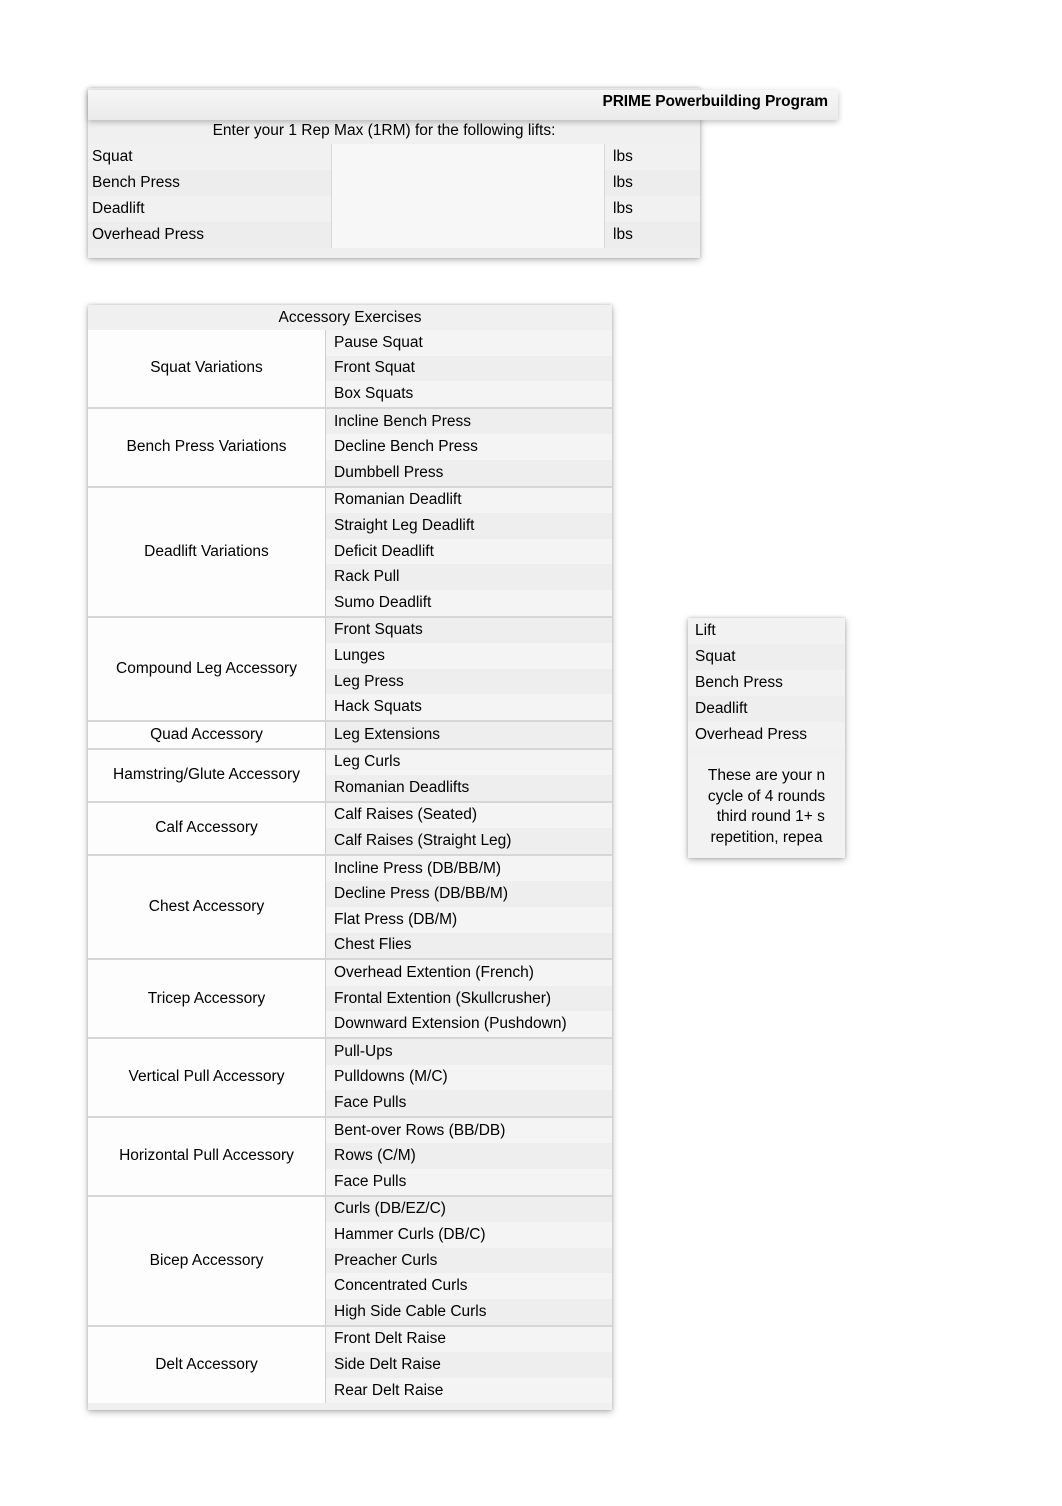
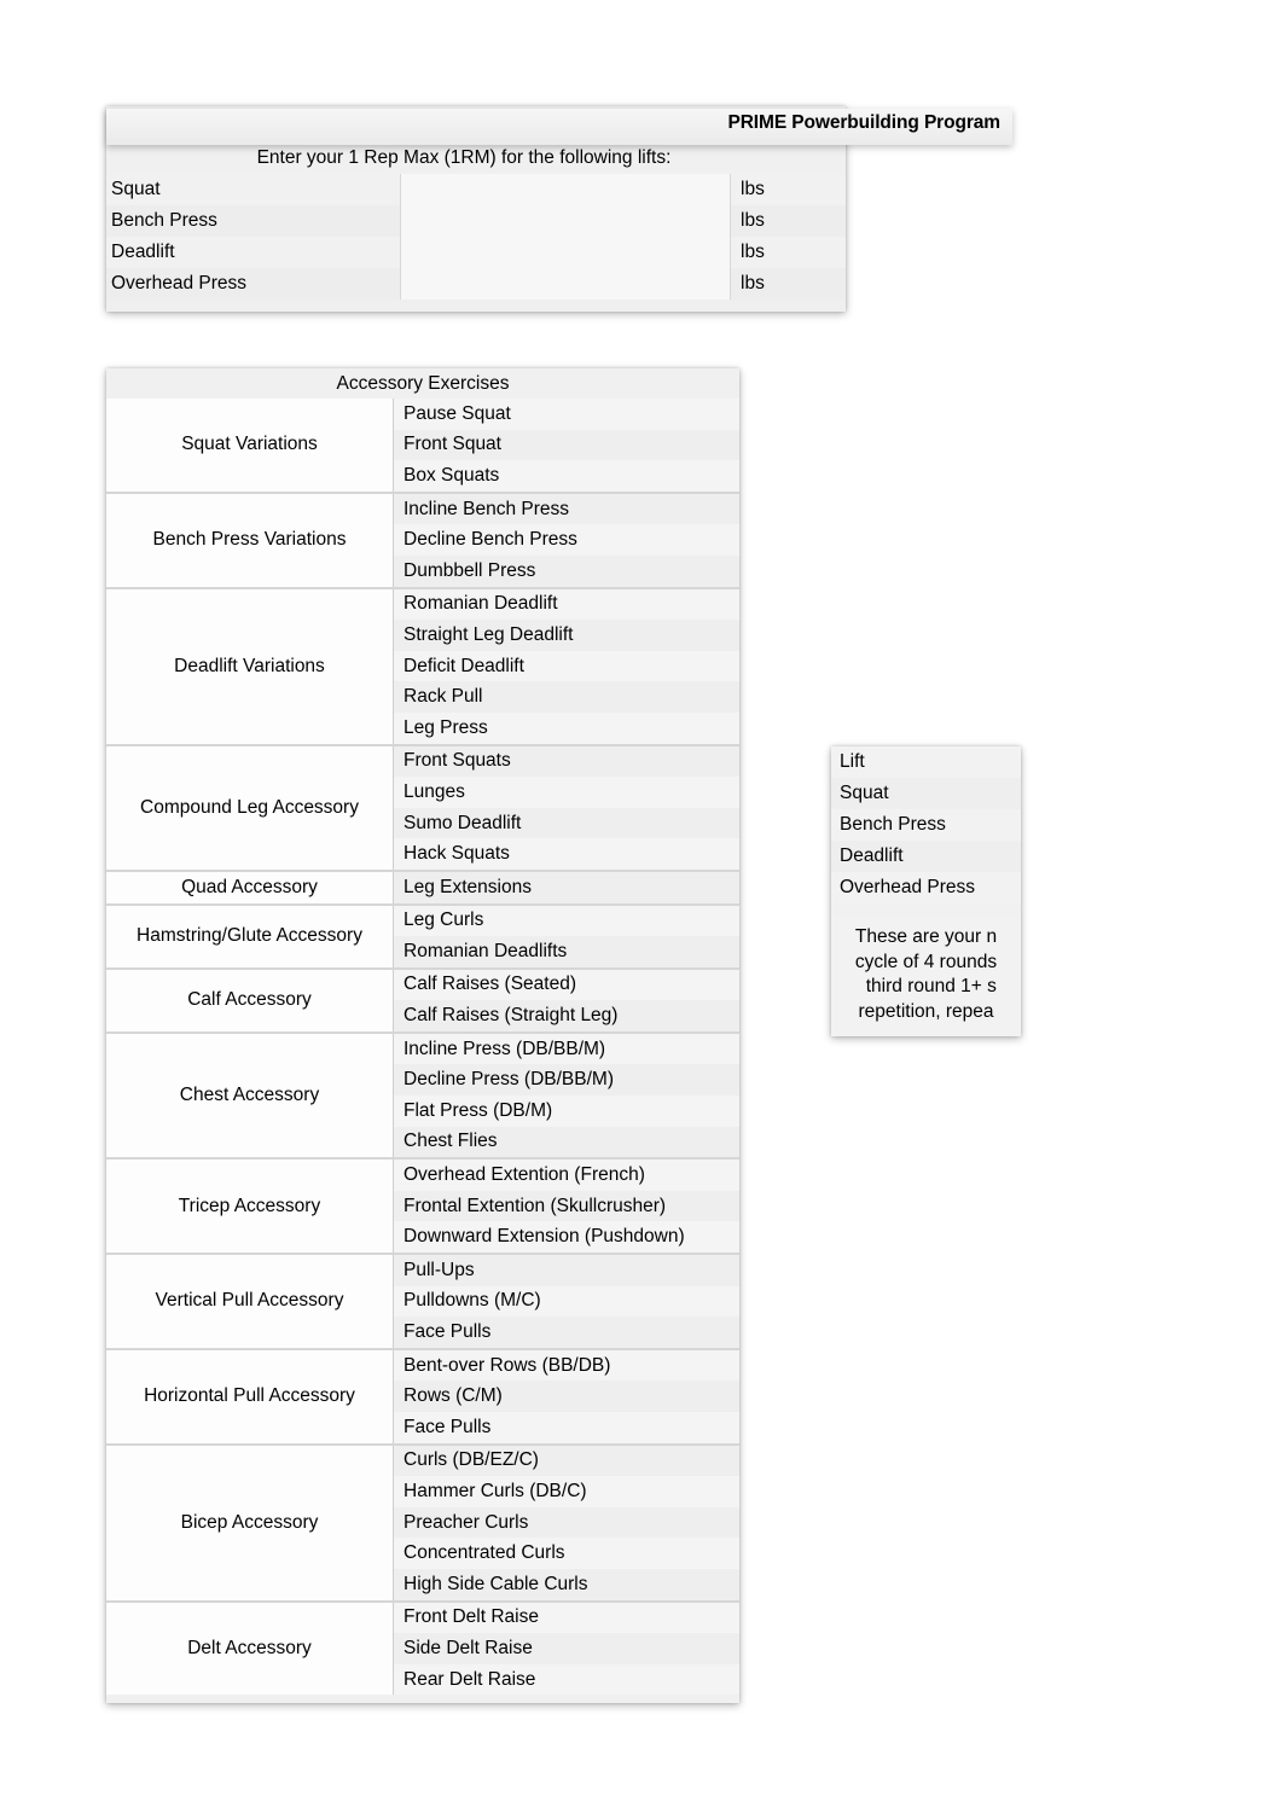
  Enter your 1 Rep Max (1RM) for the following lifts:
  Squat
  lbs
  Bench Press
  lbs
  Deadlift
  lbs
  Overhead Press
  lbs
  PRIME Powerbuilding Program
  Accessory Exercises
  Squat Variations
  Pause Squat
  Front Squat
  Box Squats
  Bench Press Variations
  Incline Bench Press
  Decline Bench Press
  Dumbbell Press
  Deadlift Variations
  Romanian Deadlift
  Straight Leg Deadlift
  Deficit Deadlift
  Rack Pull
- Sumo Deadlift
+ Leg Press
  Compound Leg Accessory
  Front Squats
  Lunges
- Leg Press
+ Sumo Deadlift
  Hack Squats
  Quad Accessory
  Leg Extensions
  Hamstring/Glute Accessory
  Leg Curls
  Romanian Deadlifts
  Calf Accessory
  Calf Raises (Seated)
  Calf Raises (Straight Leg)
  Chest Accessory
  Incline Press (DB/BB/M)
  Decline Press (DB/BB/M)
  Flat Press (DB/M)
  Chest Flies
  Tricep Accessory
  Overhead Extention (French)
  Frontal Extention (Skullcrusher)
  Downward Extension (Pushdown)
  Vertical Pull Accessory
  Pull-Ups
  Pulldowns (M/C)
  Face Pulls
  Horizontal Pull Accessory
  Bent-over Rows (BB/DB)
  Rows (C/M)
  Face Pulls
  Bicep Accessory
  Curls (DB/EZ/C)
  Hammer Curls (DB/C)
  Preacher Curls
  Concentrated Curls
  High Side Cable Curls
  Delt Accessory
  Front Delt Raise
  Side Delt Raise
  Rear Delt Raise
  Lift
  Squat
  Bench Press
  Deadlift
  Overhead Press
  These are your n
  cycle of 4 rounds
  third round 1+ s
  repetition, repea
